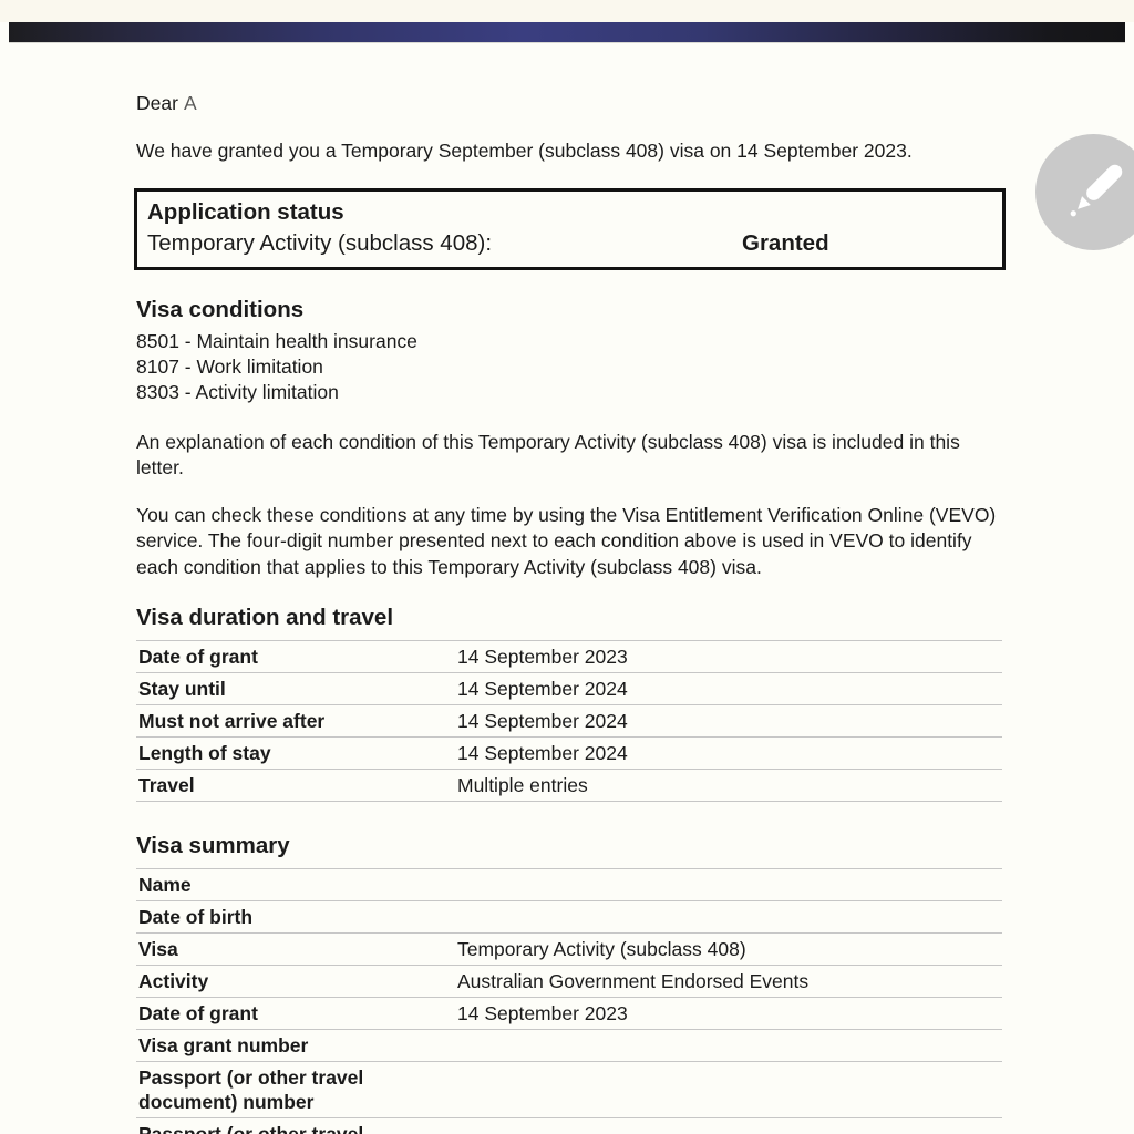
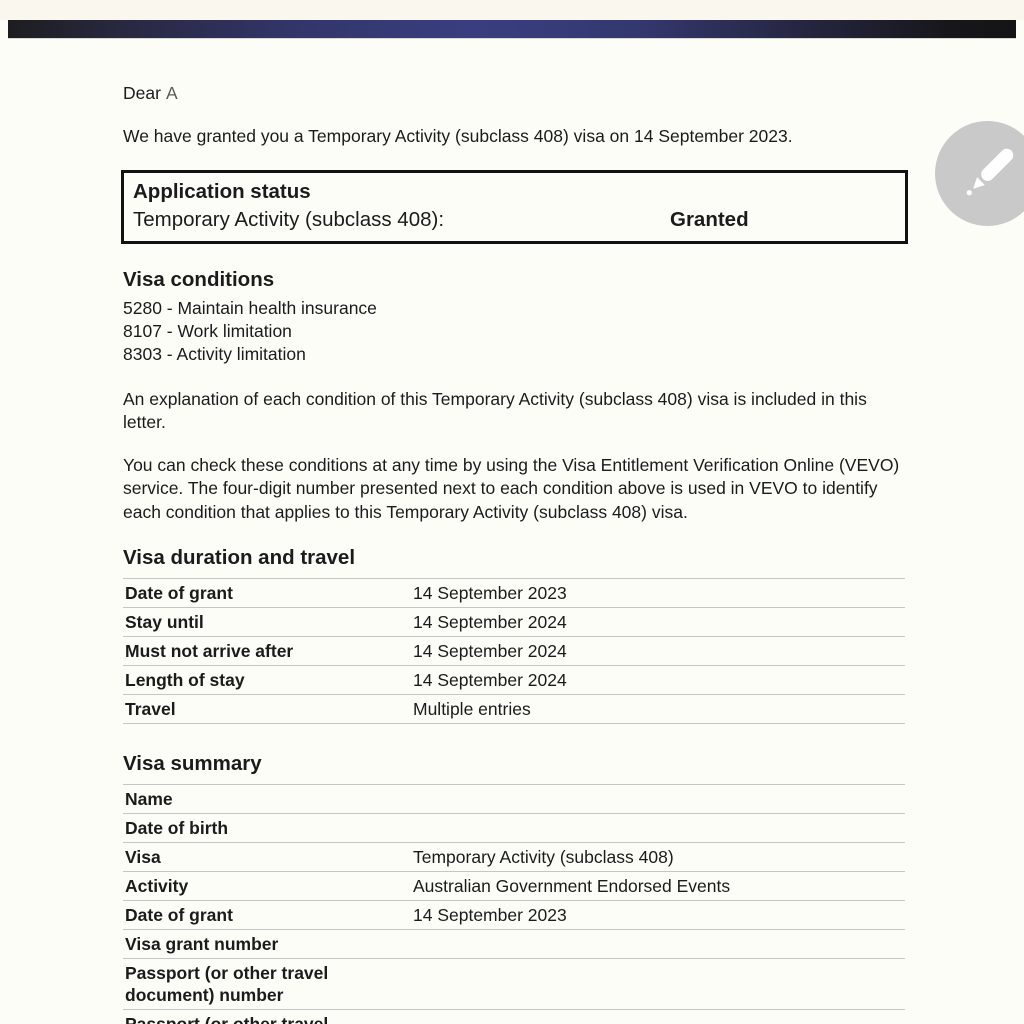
  Dear A
- We have granted you a Temporary September (subclass 408) visa on 14 September 2023.
+ We have granted you a Temporary Activity (subclass 408) visa on 14 September 2023.
  Application status
  Temporary Activity (subclass 408):
  Granted
  Visa conditions
- 8501 - Maintain health insurance
+ 5280 - Maintain health insurance
  8107 - Work limitation
  8303 - Activity limitation
  An explanation of each condition of this Temporary Activity (subclass 408) visa is included in this letter.
  You can check these conditions at any time by using the Visa Entitlement Verification Online (VEVO) service. The four-digit number presented next to each condition above is used in VEVO to identify each condition that applies to this Temporary Activity (subclass 408) visa.
  Visa duration and travel
  Date of grant
  14 September 2023
  Stay until
  14 September 2024
  Must not arrive after
  14 September 2024
  Length of stay
  14 September 2024
  Travel
  Multiple entries
  Visa summary
  Name
  Date of birth
  Visa
  Temporary Activity (subclass 408)
  Activity
  Australian Government Endorsed Events
  Date of grant
  14 September 2023
  Visa grant number
  Passport (or other travel document) number
